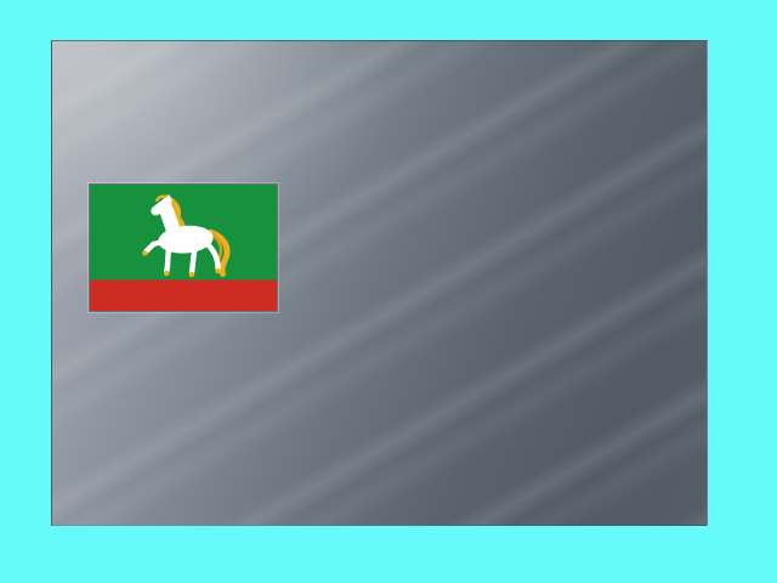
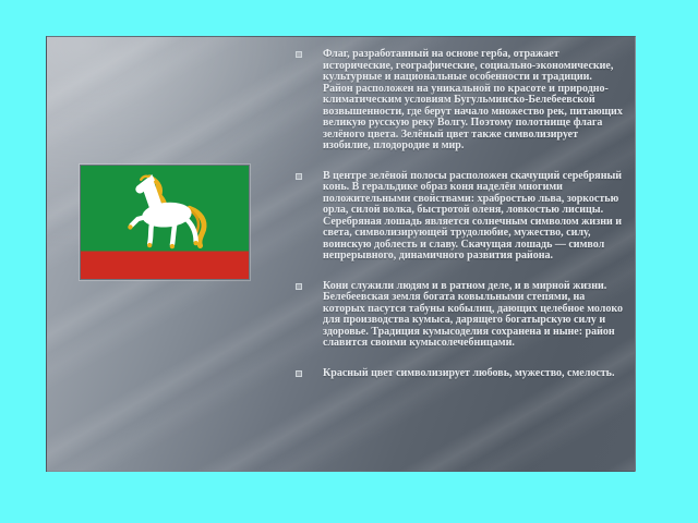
+ Флаг, разработанный на основе герба, отражает исторические, географические, социально-экономические, культурные и национальные особенности и традиции. Район расположен на уникальной по красоте и природно-климатическим условиям Бугульминско-Белебеевской возвышенности, где берут начало множество рек, питающих великую русскую реку Волгу. Поэтому полотнище флага зелёного цвета. Зелёный цвет также символизирует изобилие, плодородие и мир.
+ В центре зелёной полосы расположен скачущий серебряный конь. В геральдике образ коня наделён многими положительными свойствами: храбростью льва, зоркостью орла, силой волка, быстротой оленя, ловкостью лисицы. Серебряная лошадь является солнечным символом жизни и света, символизирующей трудолюбие, мужество, силу, воинскую доблесть и славу. Скачущая лошадь — символ непрерывного, динамичного развития района.
+ Кони служили людям и в ратном деле, и в мирной жизни. Белебеевская земля богата ковыльными степями, на которых пасутся табуны кобылиц, дающих целебное молоко для производства кумыса, дарящего богатырскую силу и здоровье. Традиция кумысоделия сохранена и ныне: район славится своими кумысолечебницами.
+ Красный цвет символизирует любовь, мужество, смелость.
